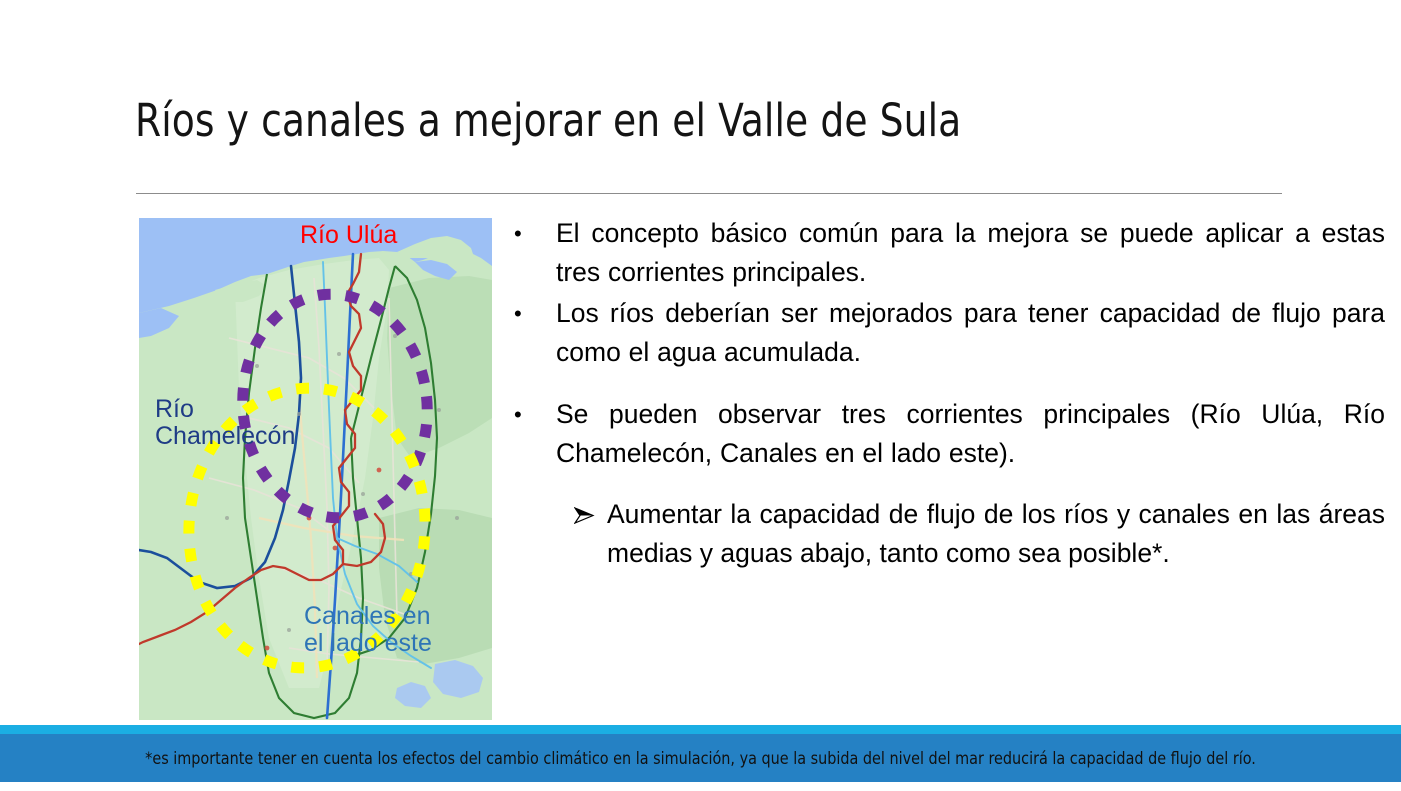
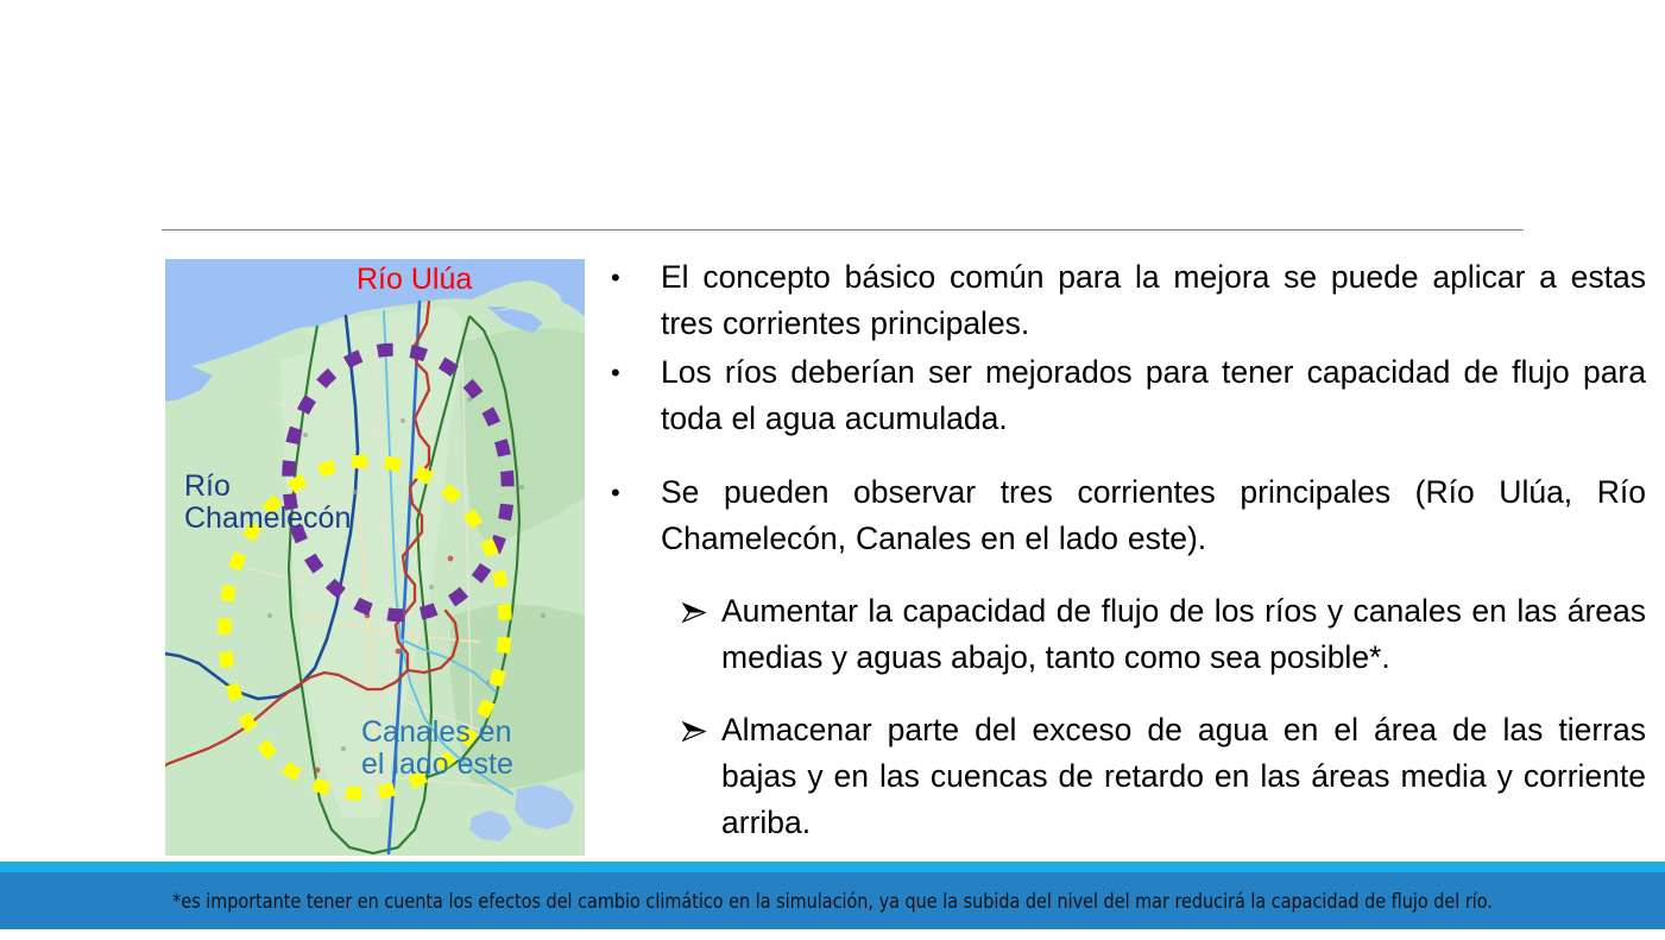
- Ríos y canales a mejorar en el Valle de Sula
  Río Ulúa
  Río
  Chamelecón
  Canales en
  el lado este
  •
  El concepto básico común para la mejora se puede aplicar a estas tres corrientes principales.
  •
- Los ríos deberían ser mejorados para tener capacidad de flujo para como el agua acumulada.
+ Los ríos deberían ser mejorados para tener capacidad de flujo para toda el agua acumulada.
  •
  Se pueden observar tres corrientes principales (Río Ulúa, Río Chamelecón, Canales en el lado este).
  Aumentar la capacidad de flujo de los ríos y canales en las áreas medias y aguas abajo, tanto como sea posible*.
+ Almacenar parte del exceso de agua en el área de las tierras bajas y en las cuencas de retardo en las áreas media y corriente arriba.
  *es importante tener en cuenta los efectos del cambio climático en la simulación, ya que la subida del nivel del mar reducirá la capacidad de flujo del río.
